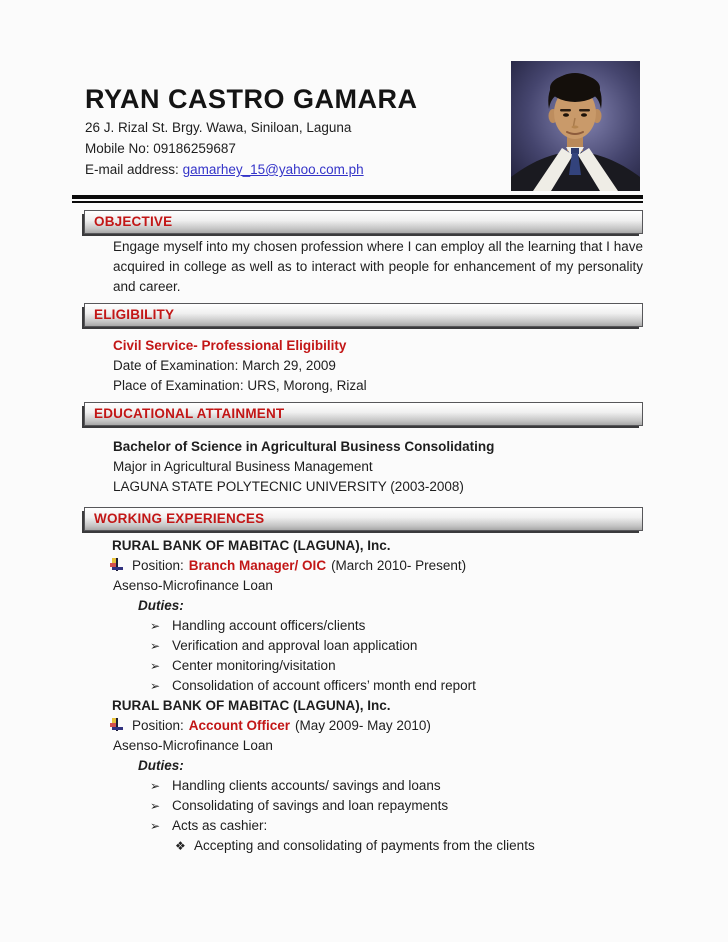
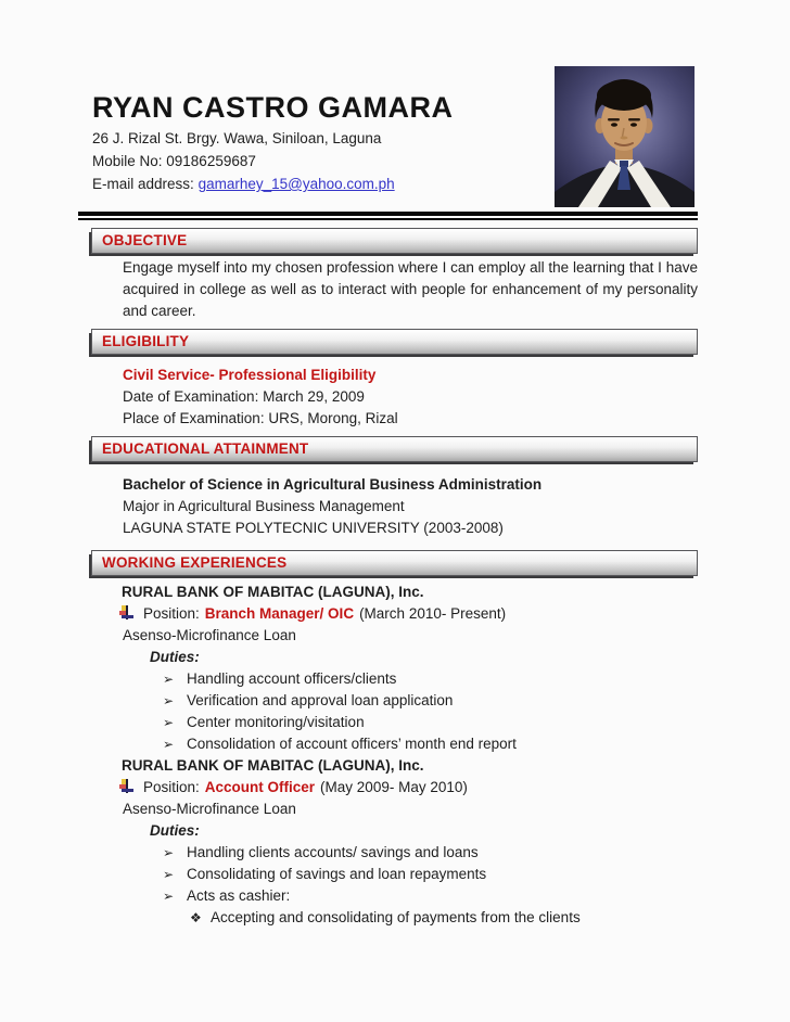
  RYAN CASTRO GAMARA
  26 J. Rizal St. Brgy. Wawa, Siniloan, Laguna
  Mobile No: 09186259687
  E-mail address: gamarhey_15@yahoo.com.ph
  OBJECTIVE
  Engage myself into my chosen profession where I can employ all the learning that I have acquired in college as well as to interact with people for enhancement of my personality and career.
  ELIGIBILITY
  Civil Service- Professional Eligibility
  Date of Examination: March 29, 2009
  Place of Examination: URS, Morong, Rizal
  EDUCATIONAL ATTAINMENT
- Bachelor of Science in Agricultural Business Consolidating
+ Bachelor of Science in Agricultural Business Administration
  Major in Agricultural Business Management
  LAGUNA STATE POLYTECNIC UNIVERSITY (2003-2008)
  WORKING EXPERIENCES
  RURAL BANK OF MABITAC (LAGUNA), Inc.
  Position: Branch Manager/ OIC (March 2010- Present)
  Asenso-Microfinance Loan
  Duties:
  ➢ Handling account officers/clients
  ➢ Verification and approval loan application
  ➢ Center monitoring/visitation
  ➢ Consolidation of account officers’ month end report
  RURAL BANK OF MABITAC (LAGUNA), Inc.
  Position: Account Officer (May 2009- May 2010)
  Asenso-Microfinance Loan
  Duties:
  ➢ Handling clients accounts/ savings and loans
  ➢ Consolidating of savings and loan repayments
  ➢ Acts as cashier:
  ❖ Accepting and consolidating of payments from the clients
